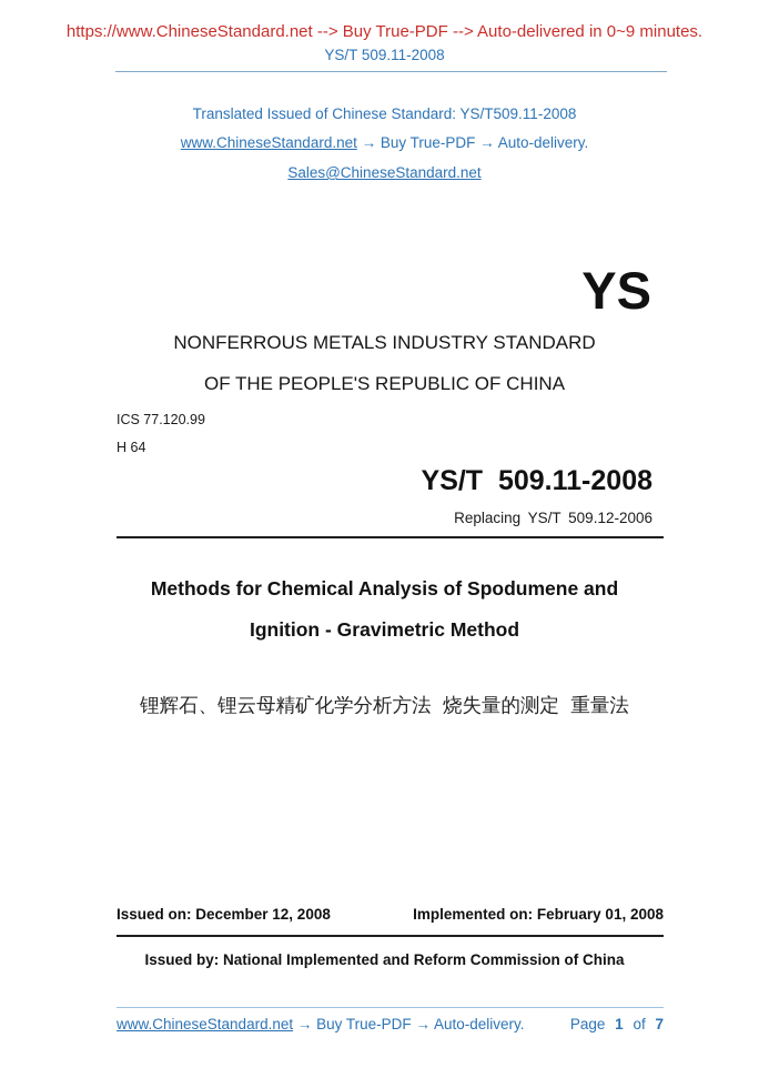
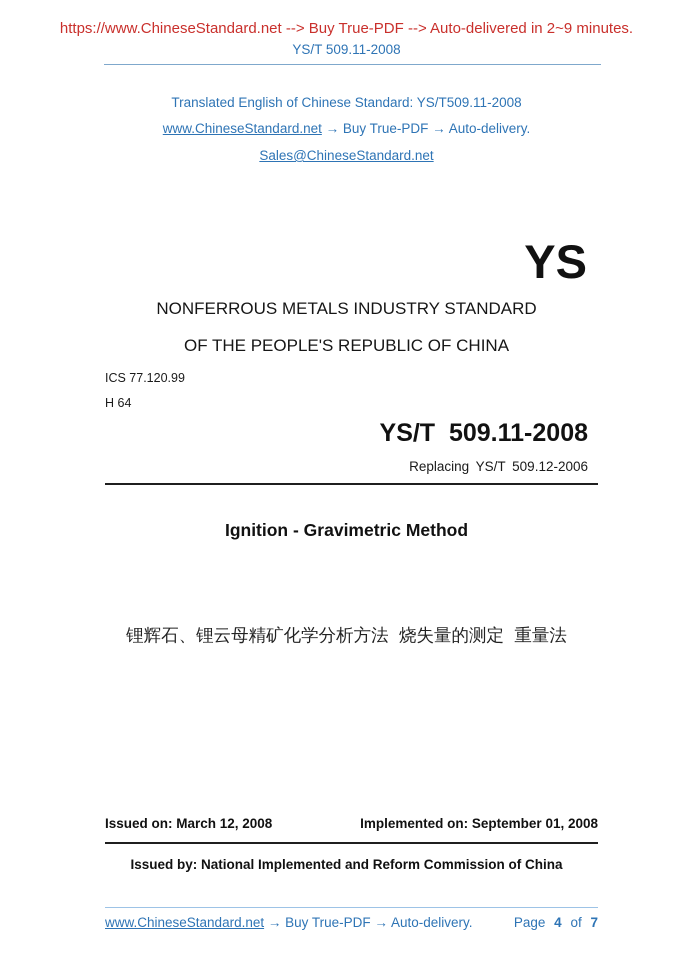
- https://www.ChineseStandard.net --> Buy True-PDF --> Auto-delivered in 0~9 minutes.
+ https://www.ChineseStandard.net --> Buy True-PDF --> Auto-delivered in 2~9 minutes.
  YS/T 509.11-2008
- Translated Issued of Chinese Standard: YS/T509.11-2008
+ Translated English of Chinese Standard: YS/T509.11-2008
  www.ChineseStandard.net → Buy True-PDF → Auto-delivery.
  Sales@ChineseStandard.net
  YS
  NONFERROUS METALS INDUSTRY STANDARD
  OF THE PEOPLE'S REPUBLIC OF CHINA
  ICS 77.120.99
  H 64
  YS/T 509.11-2008
  Replacing YS/T 509.12-2006
- Methods for Chemical Analysis of Spodumene and
  Ignition - Gravimetric Method
  锂辉石、锂云母精矿化学分析方法 烧失量的测定 重量法
- Issued on: December 12, 2008
+ Issued on: March 12, 2008
- Implemented on: February 01, 2008
+ Implemented on: September 01, 2008
  Issued by: National Implemented and Reform Commission of China
  www.ChineseStandard.net → Buy True-PDF → Auto-delivery.
- Page 1 of 7
+ Page 4 of 7
